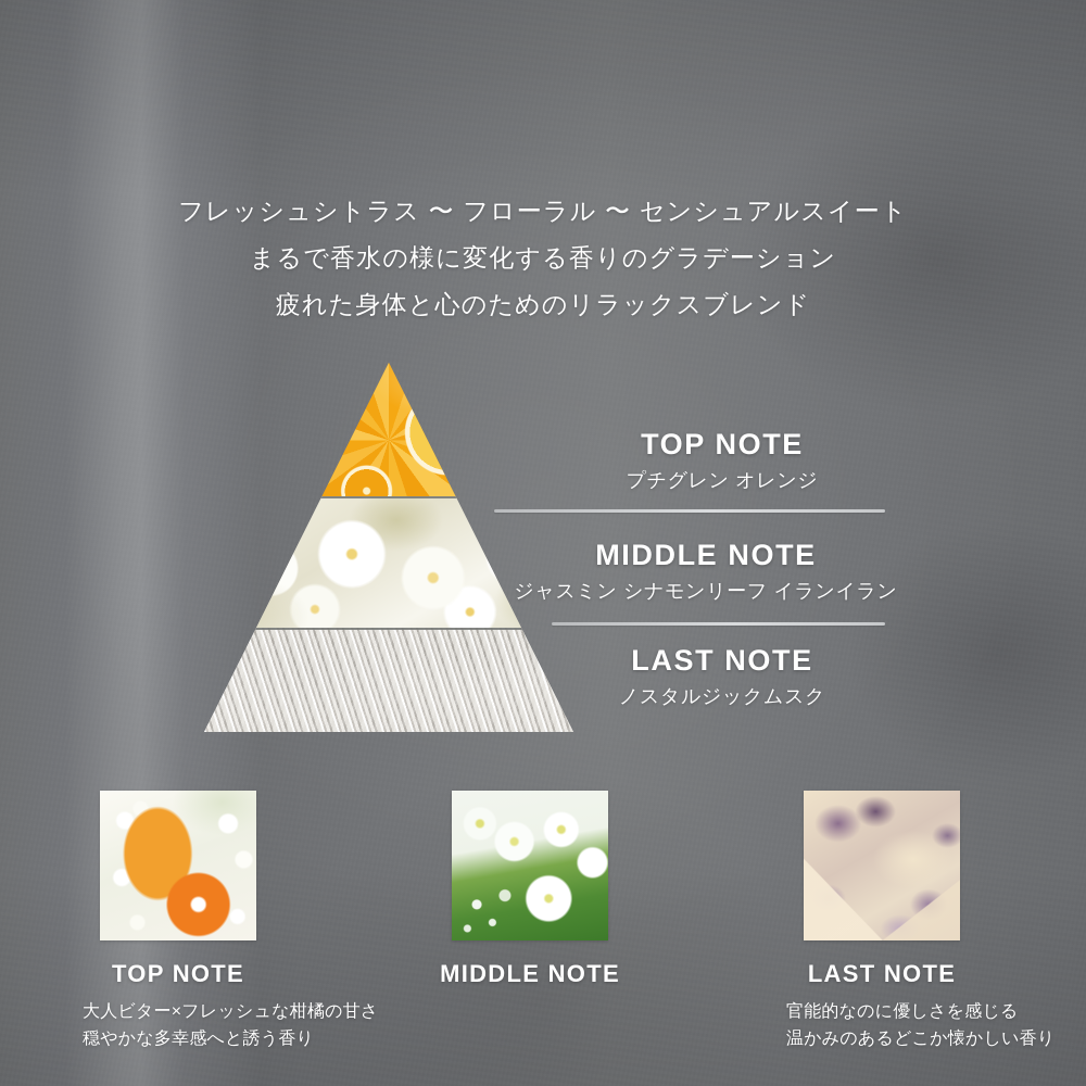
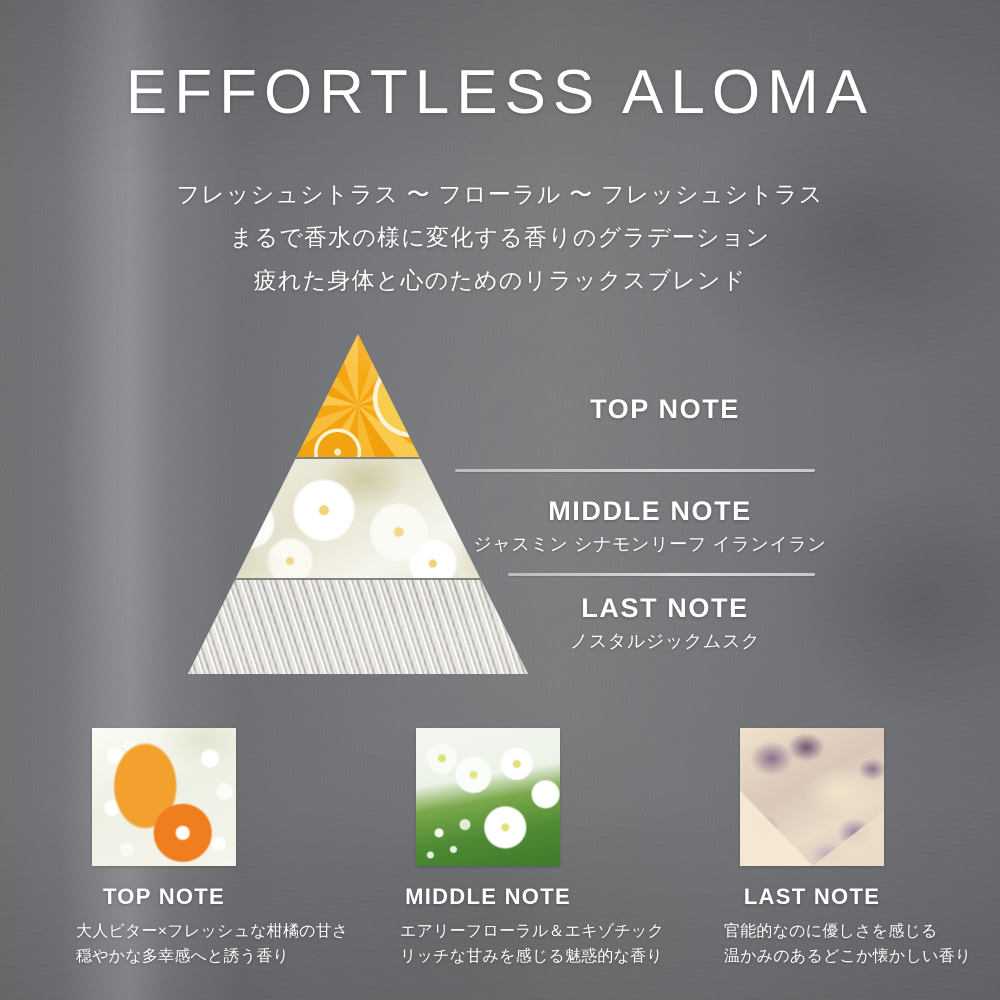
+ EFFORTLESS ALOMA
- フレッシュシトラス 〜 フローラル 〜 センシュアルスイート
+ フレッシュシトラス 〜 フローラル 〜 フレッシュシトラス
  まるで香水の様に変化する香りのグラデーション
  疲れた身体と心のためのリラックスブレンド
  TOP NOTE
- プチグレン オレンジ
  MIDDLE NOTE
  ジャスミン シナモンリーフ イランイラン
  LAST NOTE
  ノスタルジックムスク
  TOP NOTE
  大人ビター×フレッシュな柑橘の甘さ
  穏やかな多幸感へと誘う香り
  MIDDLE NOTE
+ エアリーフローラル＆エキゾチック
+ リッチな甘みを感じる魅惑的な香り
  LAST NOTE
  官能的なのに優しさを感じる
  温かみのあるどこか懐かしい香り
